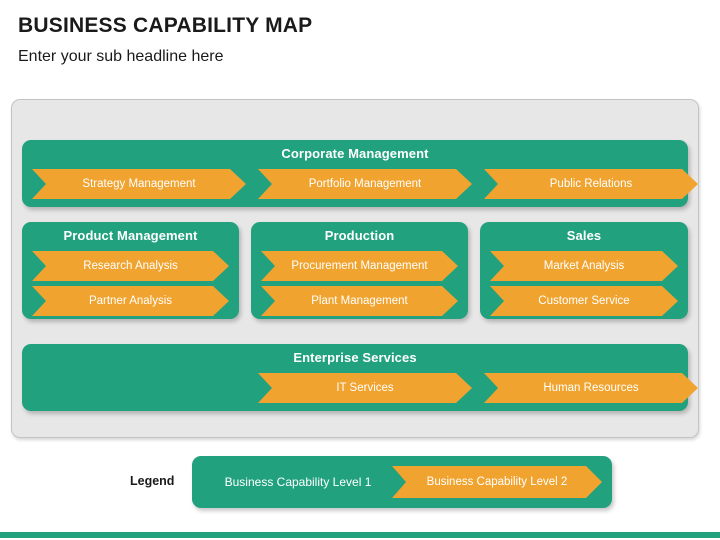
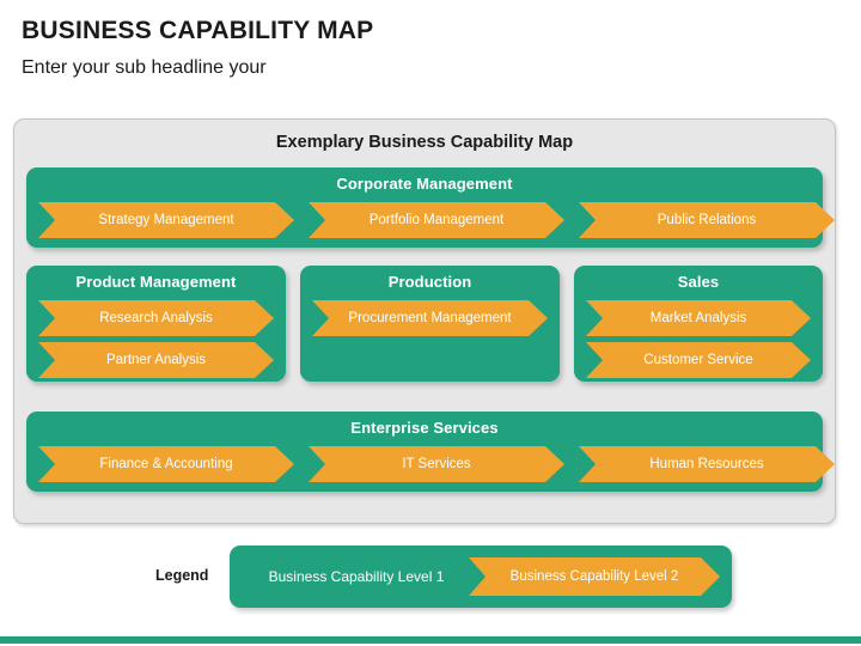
  BUSINESS CAPABILITY MAP
- Enter your sub headline here
+ Enter your sub headline your
+ Exemplary Business Capability Map
  Corporate Management
  Strategy Management
  Portfolio Management
  Public Relations
  Product Management
  Research Analysis
  Partner Analysis
  Production
  Procurement Management
- Plant Management
  Sales
  Market Analysis
  Customer Service
  Enterprise Services
+ Finance & Accounting
  IT Services
  Human Resources
  Legend
  Business Capability Level 1
  Business Capability Level 2
